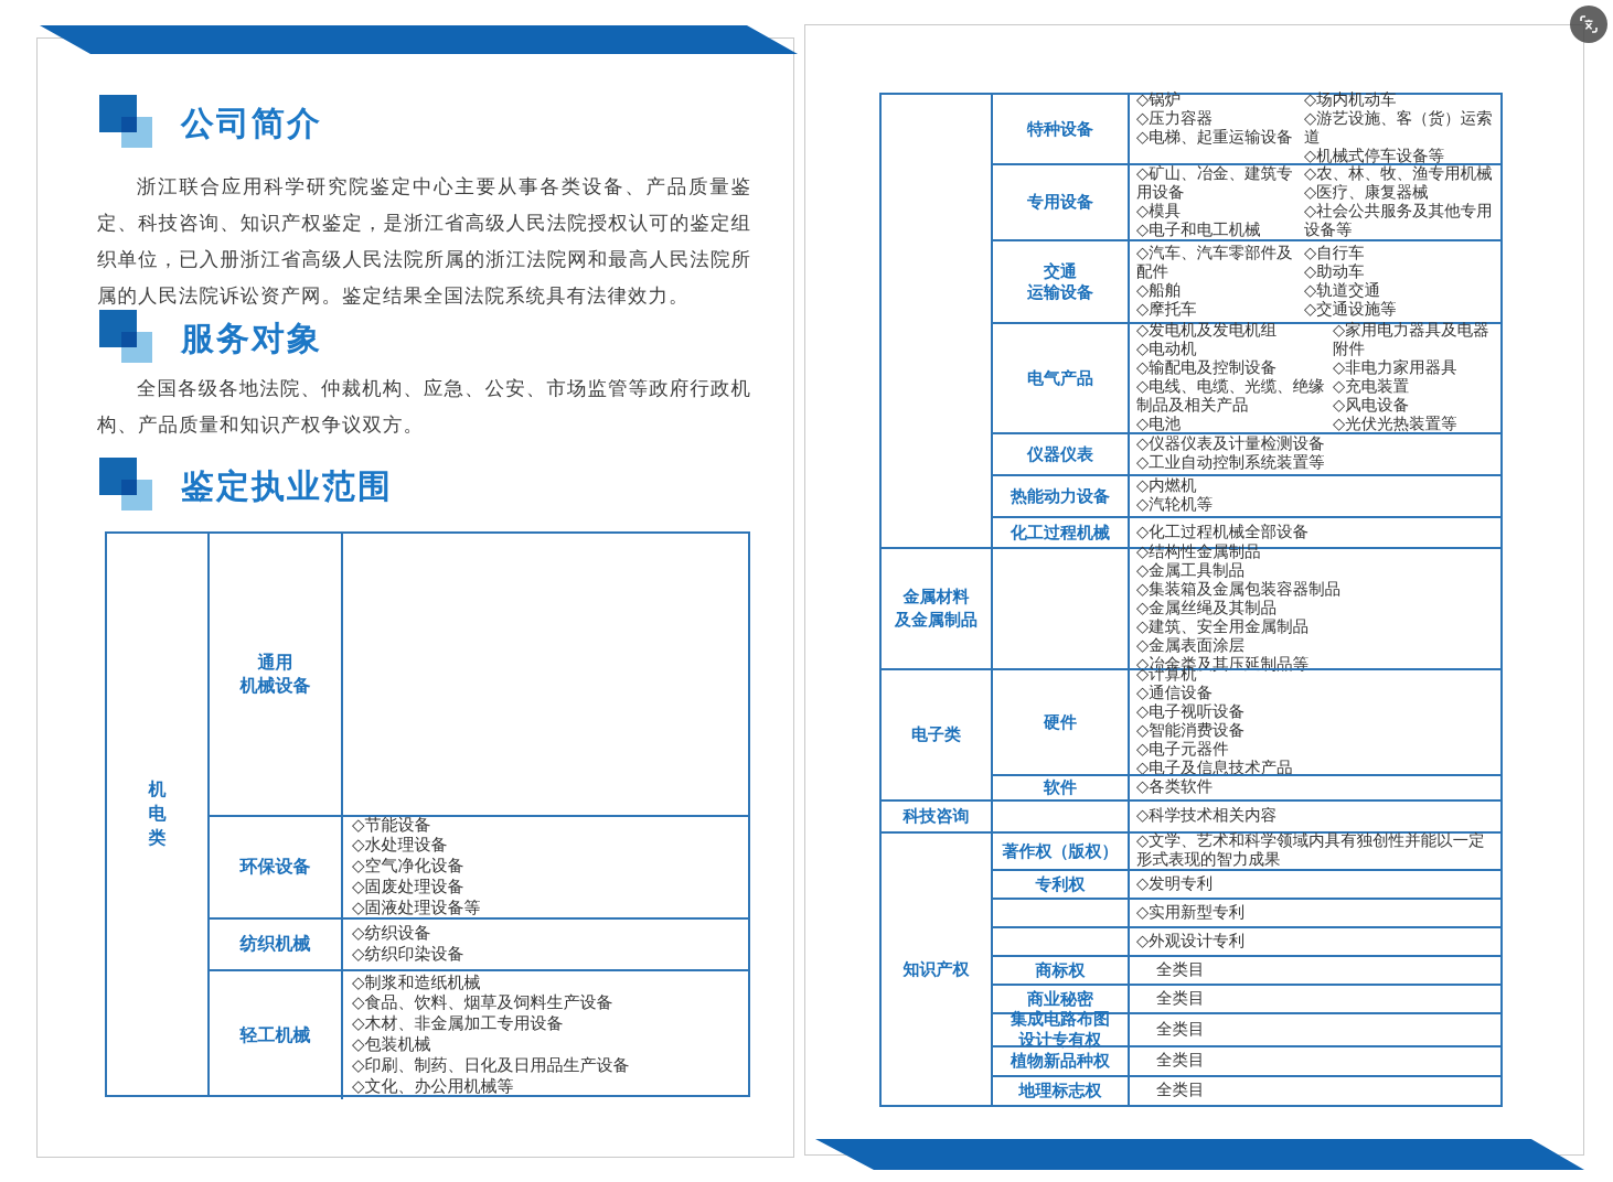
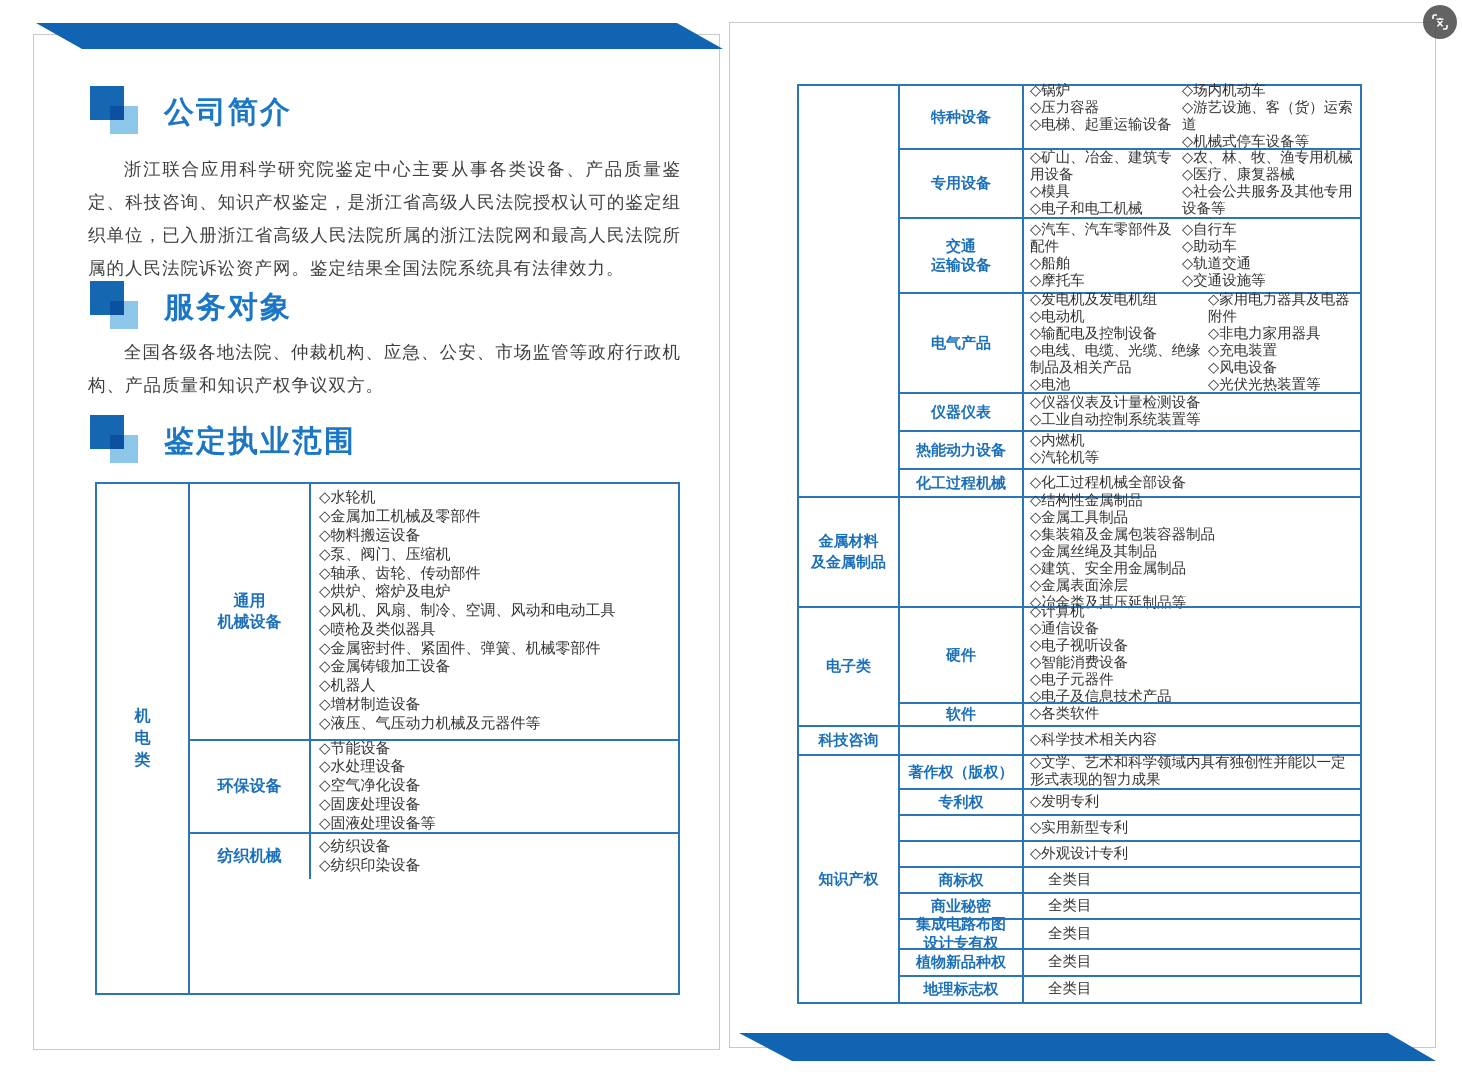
  公司简介
  浙江联合应用科学研究院鉴定中心主要从事各类设备、产品质量鉴定、科技咨询、知识产权鉴定，是浙江省高级人民法院授权认可的鉴定组织单位，已入册浙江省高级人民法院所属的浙江法院网和最高人民法院所属的人民法院诉讼资产网。鉴定结果全国法院系统具有法律效力。
  服务对象
  全国各级各地法院、仲裁机构、应急、公安、市场监管等政府行政机构、产品质量和知识产权争议双方。
  鉴定执业范围
  机
  电
  类
  通用
  机械设备
+ ◇水轮机
+ ◇金属加工机械及零部件
+ ◇物料搬运设备
+ ◇泵、阀门、压缩机
+ ◇轴承、齿轮、传动部件
+ ◇烘炉、熔炉及电炉
+ ◇风机、风扇、制冷、空调、风动和电动工具
+ ◇喷枪及类似器具
+ ◇金属密封件、紧固件、弹簧、机械零部件
+ ◇金属铸锻加工设备
+ ◇机器人
+ ◇增材制造设备
+ ◇液压、气压动力机械及元器件等
  环保设备
  ◇节能设备
  ◇水处理设备
  ◇空气净化设备
  ◇固废处理设备
  ◇固液处理设备等
  纺织机械
  ◇纺织设备
  ◇纺织印染设备
- 轻工机械
- ◇制浆和造纸机械
- ◇食品、饮料、烟草及饲料生产设备
- ◇木材、非金属加工专用设备
- ◇包装机械
- ◇印刷、制药、日化及日用品生产设备
- ◇文化、办公用机械等
  特种设备
  ◇锅炉
  ◇压力容器
  ◇电梯、起重运输设备
  ◇场内机动车
  ◇游艺设施、客（货）运索道
  ◇机械式停车设备等
  专用设备
  ◇矿山、冶金、建筑专用设备
  ◇模具
  ◇电子和电工机械
  ◇农、林、牧、渔专用机械
  ◇医疗、康复器械
  ◇社会公共服务及其他专用设备等
  交通
  运输设备
  ◇汽车、汽车零部件及配件
  ◇船舶
  ◇摩托车
  ◇自行车
  ◇助动车
  ◇轨道交通
  ◇交通设施等
  电气产品
  ◇发电机及发电机组
  ◇电动机
  ◇输配电及控制设备
  ◇电线、电缆、光缆、绝缘制品及相关产品
  ◇电池
  ◇家用电力器具及电器附件
  ◇非电力家用器具
  ◇充电装置
  ◇风电设备
  ◇光伏光热装置等
  仪器仪表
  ◇仪器仪表及计量检测设备
  ◇工业自动控制系统装置等
  热能动力设备
  ◇内燃机
  ◇汽轮机等
  化工过程机械
  ◇化工过程机械全部设备
  金属材料
  及金属制品
  ◇结构性金属制品
  ◇金属工具制品
  ◇集装箱及金属包装容器制品
  ◇金属丝绳及其制品
  ◇建筑、安全用金属制品
  ◇金属表面涂层
  ◇冶金类及其压延制品等
  电子类
  硬件
  ◇计算机
  ◇通信设备
  ◇电子视听设备
  ◇智能消费设备
  ◇电子元器件
  ◇电子及信息技术产品
  软件
  ◇各类软件
  科技咨询
  ◇科学技术相关内容
  知识产权
  著作权（版权）
  ◇文学、艺术和科学领域内具有独创性并能以一定形式表现的智力成果
  专利权
  ◇发明专利
  ◇实用新型专利
  ◇外观设计专利
  商标权
  全类目
  商业秘密
  全类目
  集成电路布图
  设计专有权
  全类目
  植物新品种权
  全类目
  地理标志权
  全类目
